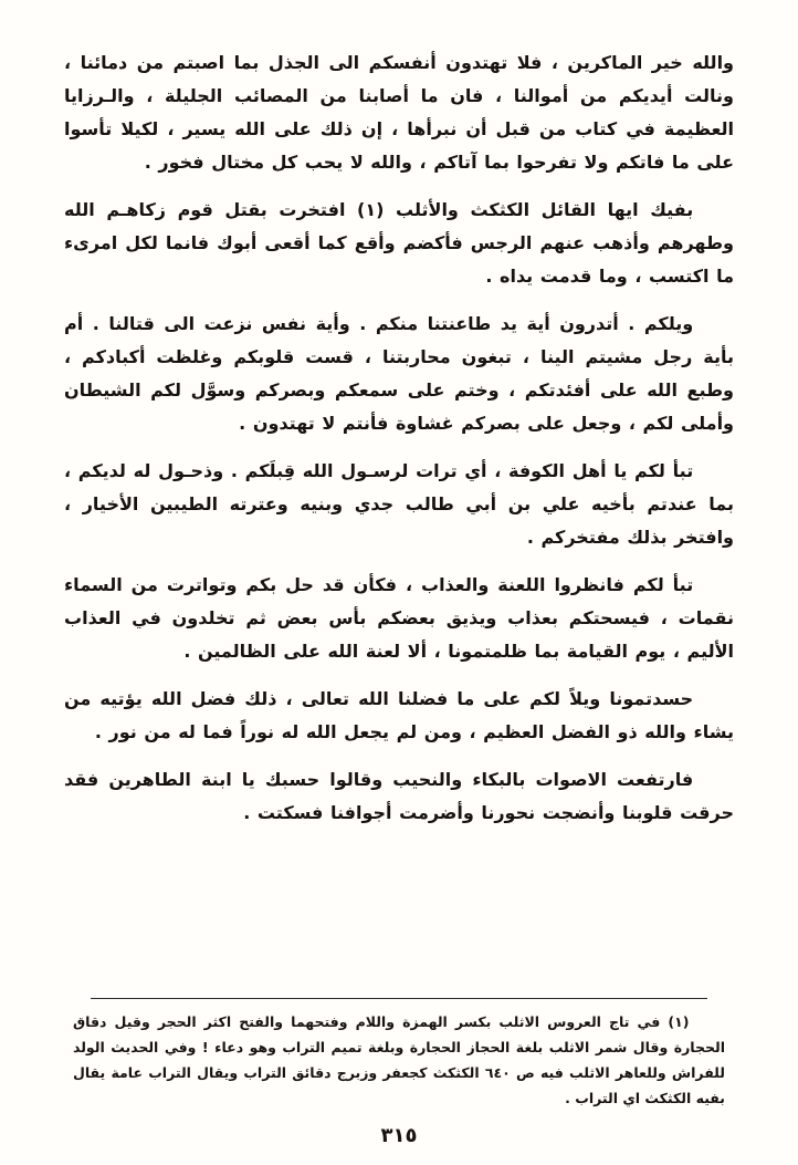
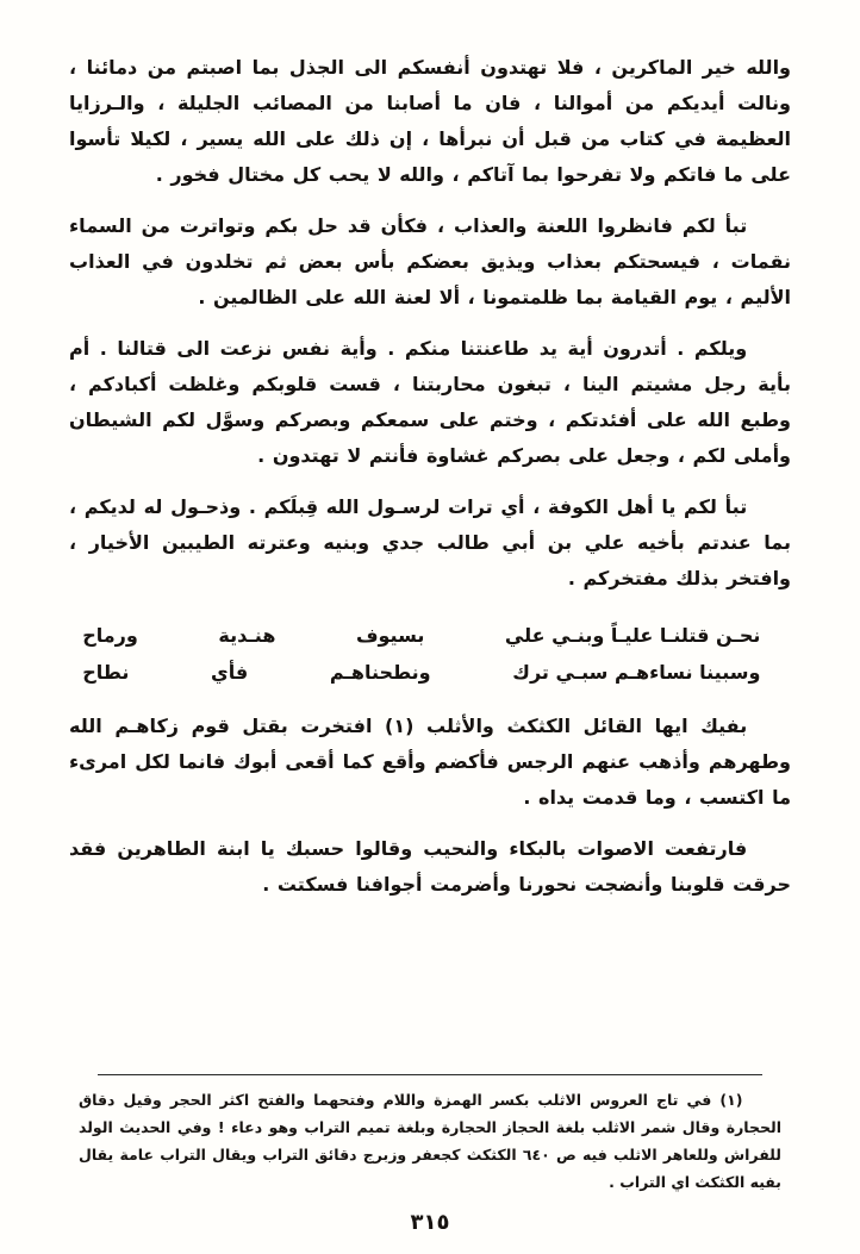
  والله خير الماكرين ، فلا تهتدون أنفسكم الى الجذل بما اصبتم من دمائنا ، ونالت أيديكم من أموالنا ، فان ما أصابنا من المصائب الجليلة ، والـرزايا العظيمة في كتاب من قبل أن نبرأها ، إن ذلك على الله يسير ، لكيلا تأسوا على ما فاتكم ولا تفرحوا بما آتاكم ، والله لا يحب كل مختال فخور .
- بفيك ايها القائل الكثكث والأثلب (١) افتخرت بقتل قوم زكاهـم الله وطهرهم وأذهب عنهم الرجس فأكضم وأقع كما أقعى أبوك فانما لكل امرىء ما اكتسب ، وما قدمت يداه .
+ تبأ لكم فانظروا اللعنة والعذاب ، فكأن قد حل بكم وتواترت من السماء نقمات ، فيسحتكم بعذاب ويذيق بعضكم بأس بعض ثم تخلدون في العذاب الأليم ، يوم القيامة بما ظلمتمونا ، ألا لعنة الله على الظالمين .
  ويلكم . أتدرون أية يد طاعنتنا منكم . وأية نفس نزعت الى قتالنا . أم بأية رجل مشيتم الينا ، تبغون محاربتنا ، قست قلوبكم وغلظت أكبادكم ، وطبع الله على أفئدتكم ، وختم على سمعكم وبصركم وسوَّل لكم الشيطان وأملى لكم ، وجعل على بصركم غشاوة فأنتم لا تهتدون .
  تبأ لكم يا أهل الكوفة ، أي ترات لرسـول الله قِبلَكم . وذحـول له لديكم ، بما عندتم بأخيه علي بن أبي طالب جدي وبنيه وعترته الطيبين الأخيار ، وافتخر بذلك مفتخركم .
+ نحـن قتلنـا عليـاً وبنـي علي
+ بسيوف
+ هنـدية
+ ورماح
+ وسبينا نساءهـم سبـي ترك
+ ونطحناهـم
+ فأي
+ نطاح
- تبأ لكم فانظروا اللعنة والعذاب ، فكأن قد حل بكم وتواترت من السماء نقمات ، فيسحتكم بعذاب ويذيق بعضكم بأس بعض ثم تخلدون في العذاب الأليم ، يوم القيامة بما ظلمتمونا ، ألا لعنة الله على الظالمين .
+ بفيك ايها القائل الكثكث والأثلب (١) افتخرت بقتل قوم زكاهـم الله وطهرهم وأذهب عنهم الرجس فأكضم وأقع كما أقعى أبوك فانما لكل امرىء ما اكتسب ، وما قدمت يداه .
- حسدتمونا ويلاً لكم على ما فضلنا الله تعالى ، ذلك فضل الله يؤتيه من يشاء والله ذو الفضل العظيم ، ومن لم يجعل الله له نوراً فما له من نور .
  فارتفعت الاصوات بالبكاء والنحيب وقالوا حسبك يا ابنة الطاهرين فقد حرقت قلوبنا وأنضجت نحورنا وأضرمت أجوافنا فسكتت .
  (١) في تاج العروس الاثلب بكسر الهمزة واللام وفتحهما والفتح اكثر الحجر وقيل دقاق الحجارة وقال شمر الاثلب بلغة الحجاز الحجارة وبلغة تميم التراب وهو دعاء ! وفي الحديث الولد للفراش وللعاهر الاثلب فيه ص ٦٤٠ الكثكث كجعفر وزبرج دقائق التراب ويقال التراب عامة يقال بفيه الكثكث اي التراب .
  ٣١٥
